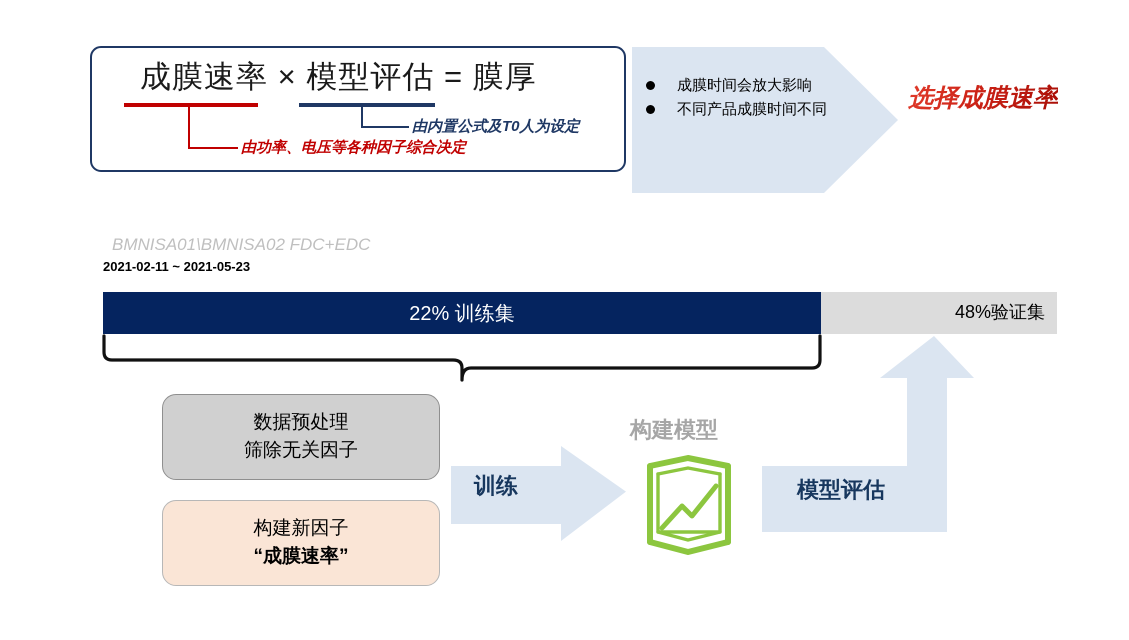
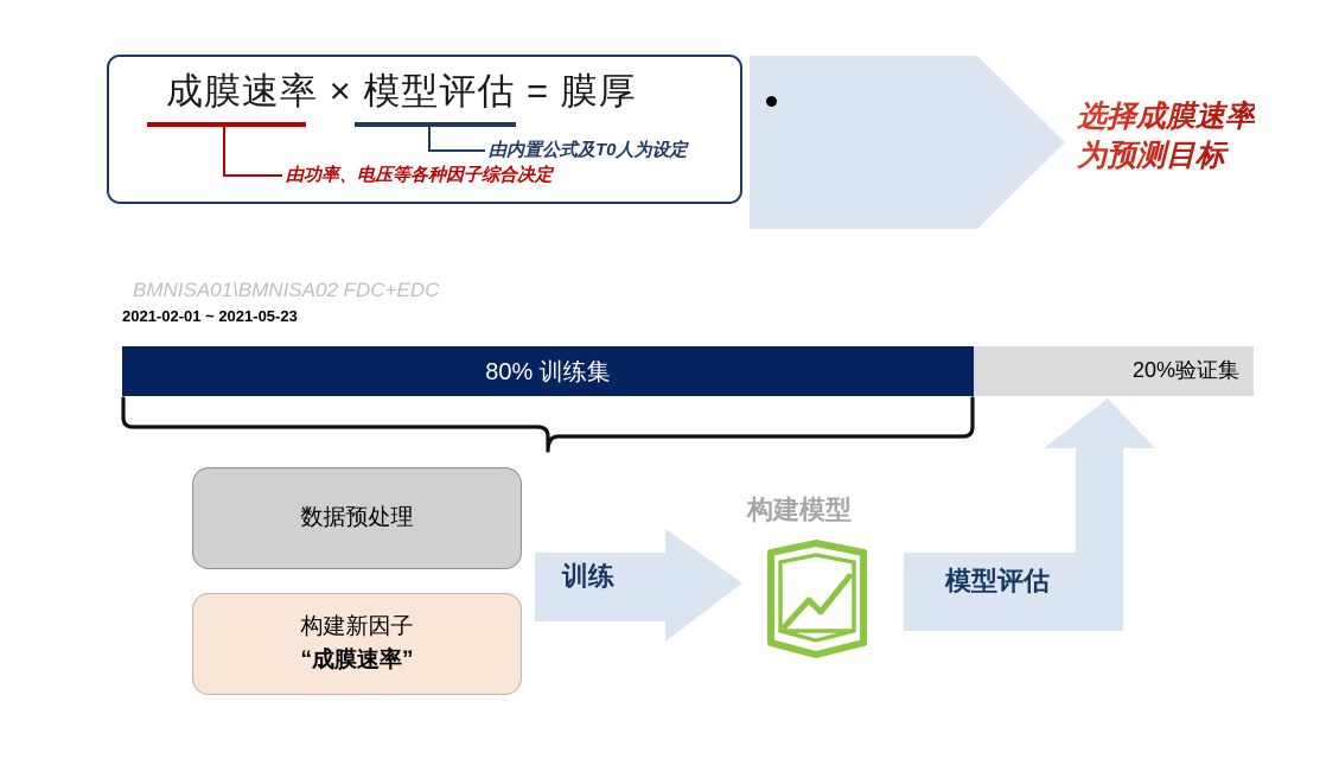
  成膜速率 × 模型评估 = 膜厚
  由功率、电压等各种因子综合决定
  由内置公式及T0人为设定
- 成膜时间会放大影响
- 不同产品成膜时间不同
  选择成膜速率
+ 为预测目标
  BMNISA01\BMNISA02 FDC+EDC
- 2021-02-11 ~ 2021-05-23
+ 2021-02-01 ~ 2021-05-23
- 22% 训练集
+ 80% 训练集
- 48%验证集
+ 20%验证集
  数据预处理
- 筛除无关因子
  构建新因子
  “成膜速率”
  训练
  构建模型
  模型评估
